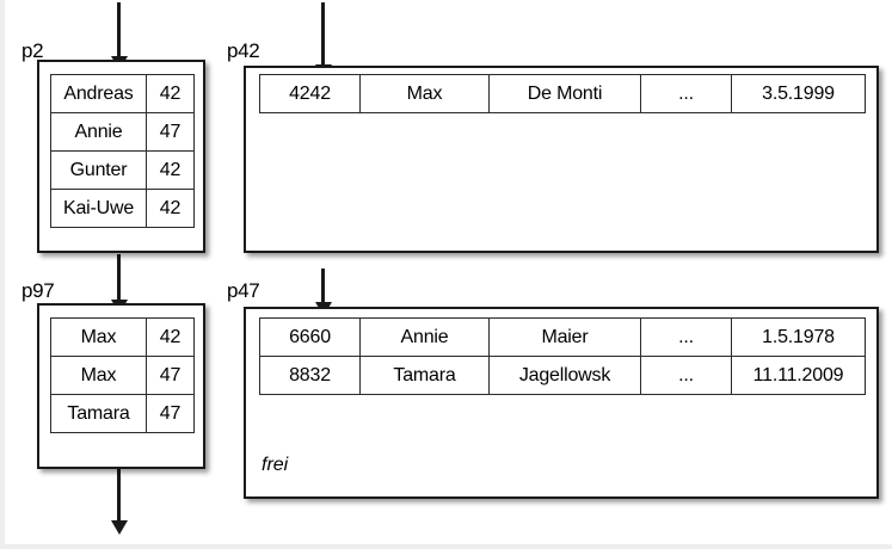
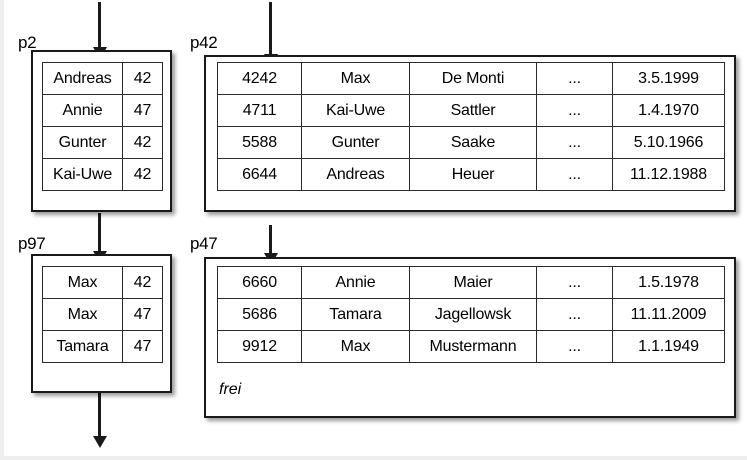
  p2
  Andreas	42
  Annie	47
  Gunter	42
  Kai-Uwe	42
  p42
  4242	Max	De Monti	...	3.5.1999
+ 4711	Kai-Uwe	Sattler	...	1.4.1970
+ 5588	Gunter	Saake	...	5.10.1966
+ 6644	Andreas	Heuer	...	11.12.1988
  p97
  Max	42
  Max	47
  Tamara	47
  p47
  6660	Annie	Maier	...	1.5.1978
- 8832	Tamara	Jagellowsk	...	11.11.2009
+ 5686	Tamara	Jagellowsk	...	11.11.2009
+ 9912	Max	Mustermann	...	1.1.1949
  frei
